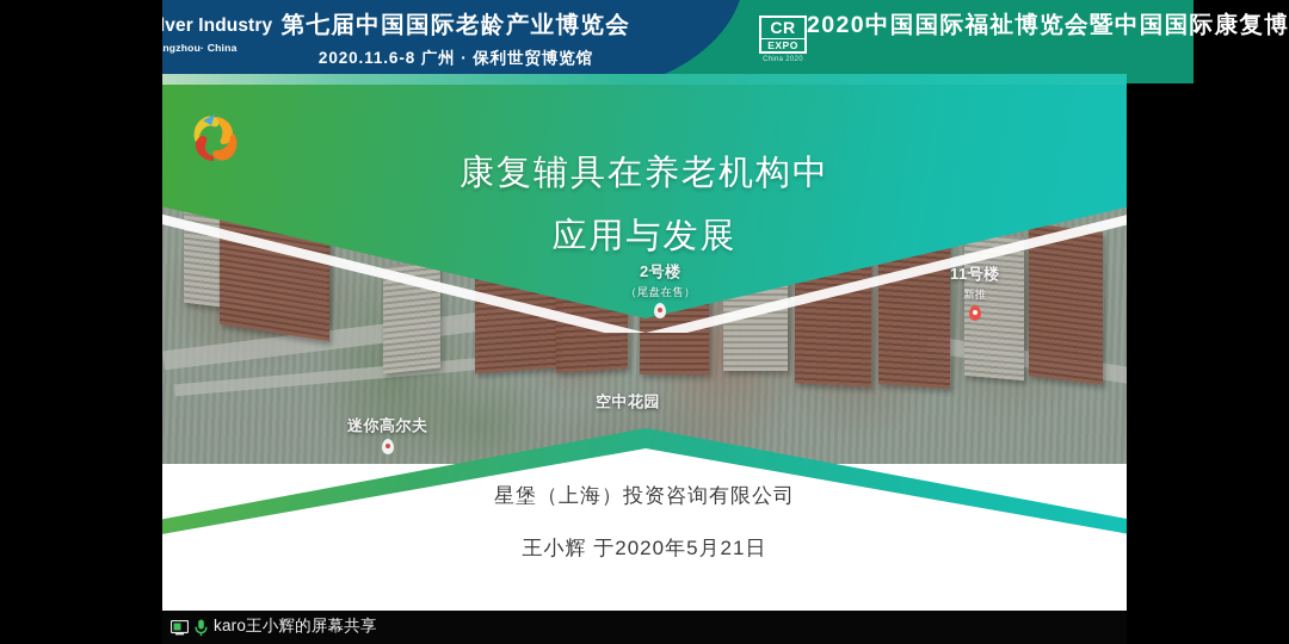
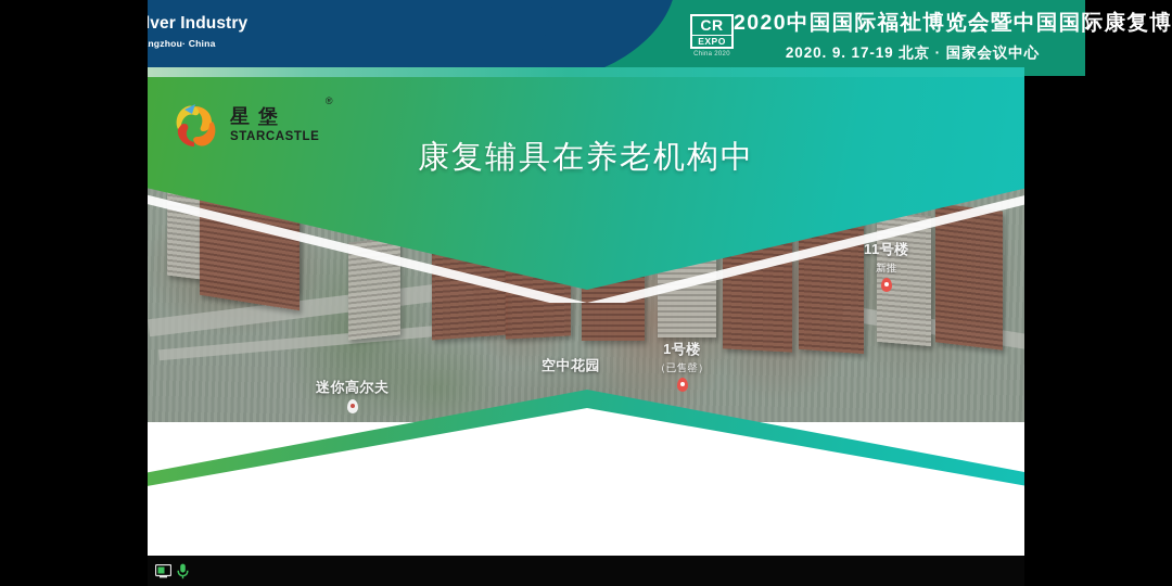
  lver Industry
  ngzhou· China
- 第七届中国国际老龄产业博览会
- 2020.11.6-8 广州 · 保利世贸博览馆
  CR
  EXPO
  2020中国国际福祉博览会暨中国国际康复博
+ 2020. 9. 17-19 北京 · 国家会议中心
+ 星堡
+ ®
+ STARCASTLE
  康复辅具在养老机构中
- 应用与发展
- 2号楼
- （尾盘在售）
  11号楼
  新推
+ 1号楼
+ （已售罄）
  空中花园
  迷你高尔夫
- 星堡（上海）投资咨询有限公司
- 王小辉 于2020年5月21日
- karo王小辉的屏幕共享
